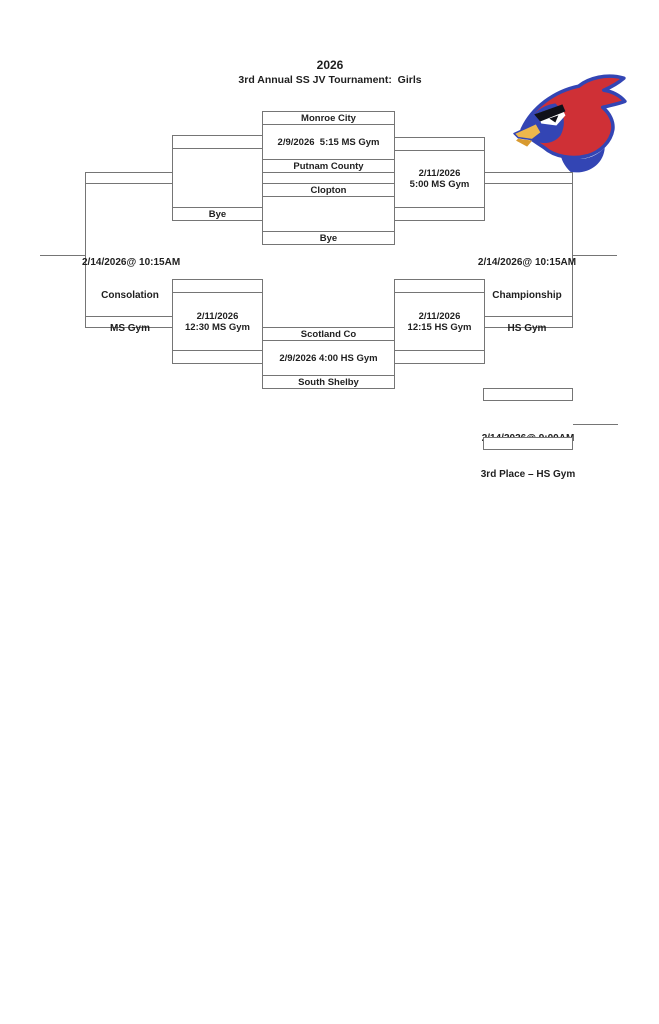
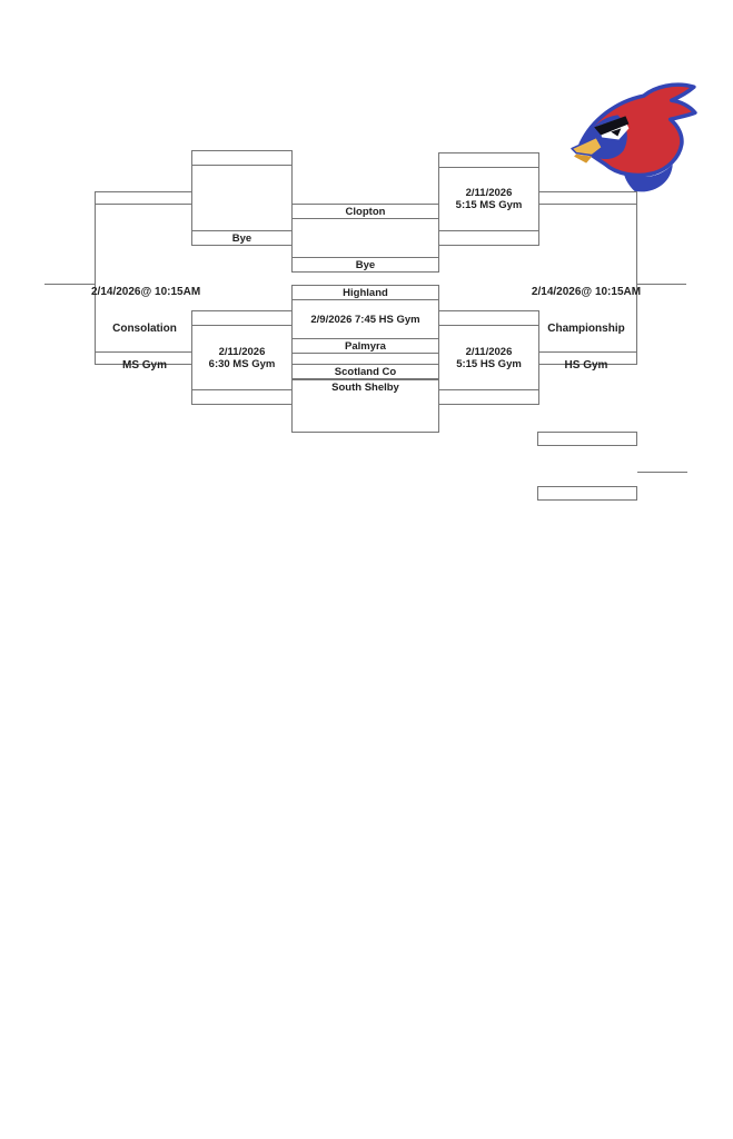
- 2026
- 3rd Annual SS JV Tournament: Girls
- Monroe City
- 2/9/2026 5:15 MS Gym
- Putnam County
  Clopton
  Bye
+ Highland
+ 2/9/2026 7:45 HS Gym
+ Palmyra
  Scotland Co
- 2/9/2026 4:00 HS Gym
  South Shelby
  Bye
  2/11/2026
- 12:30 MS Gym
+ 6:30 MS Gym
  2/11/2026
- 5:00 MS Gym
+ 5:15 MS Gym
  2/11/2026
- 12:15 HS Gym
+ 5:15 HS Gym
  2/14/2026@ 10:15AM
  Consolation
  MS Gym
  2/14/2026@ 10:15AM
  Championship
  HS Gym
- 3rd Place – HS Gym
